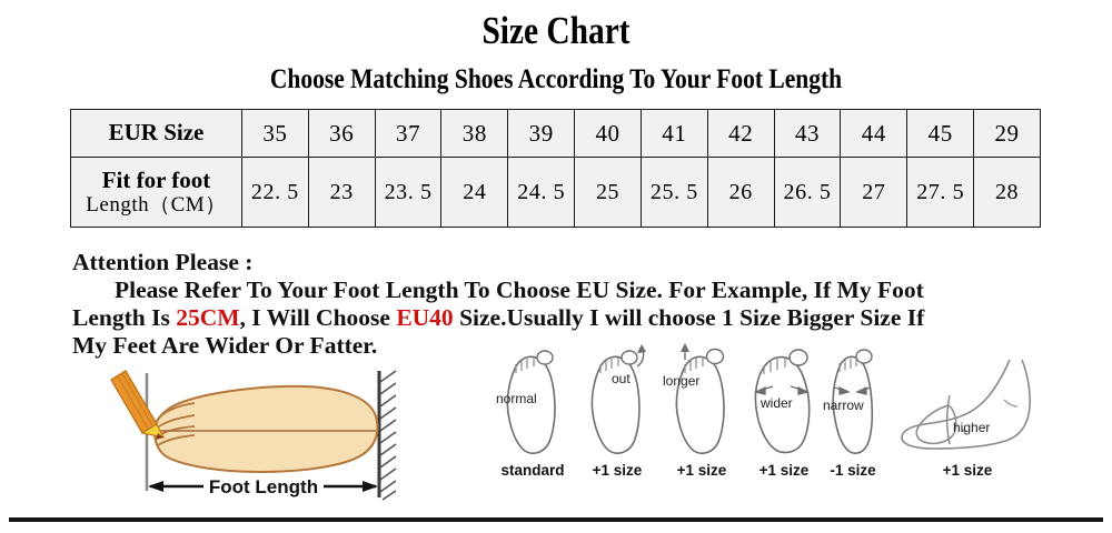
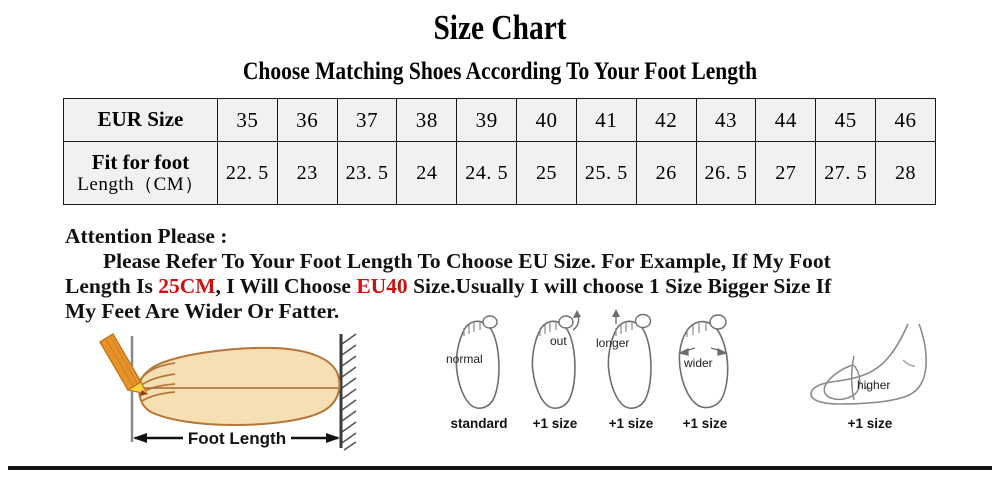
  Size Chart
  Choose Matching Shoes According To Your Foot Length
- EUR Size	35	36	37	38	39	40	41	42	43	44	45	29
+ EUR Size	35	36	37	38	39	40	41	42	43	44	45	46
  Fit for foot Length（CM）	22. 5	23	23. 5	24	24. 5	25	25. 5	26	26. 5	27	27. 5	28
  Attention Please :
  Please Refer To Your Foot Length To Choose EU Size. For Example, If My Foot
  Length Is 25CM, I Will Choose EU40 Size.Usually I will choose 1 Size Bigger Size If
  My Feet Are Wider Or Fatter.
  Foot Length
  normal
  standard
  out
  +1 size
  longer
  +1 size
  wider
  +1 size
- narrow
- -1 size
  higher
  +1 size
